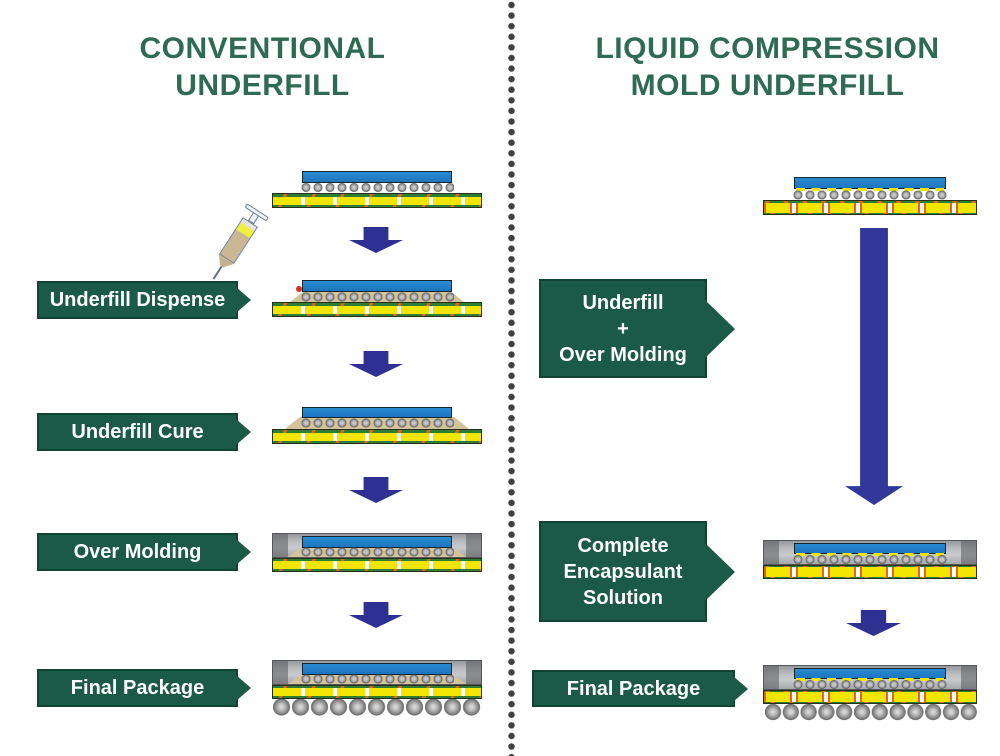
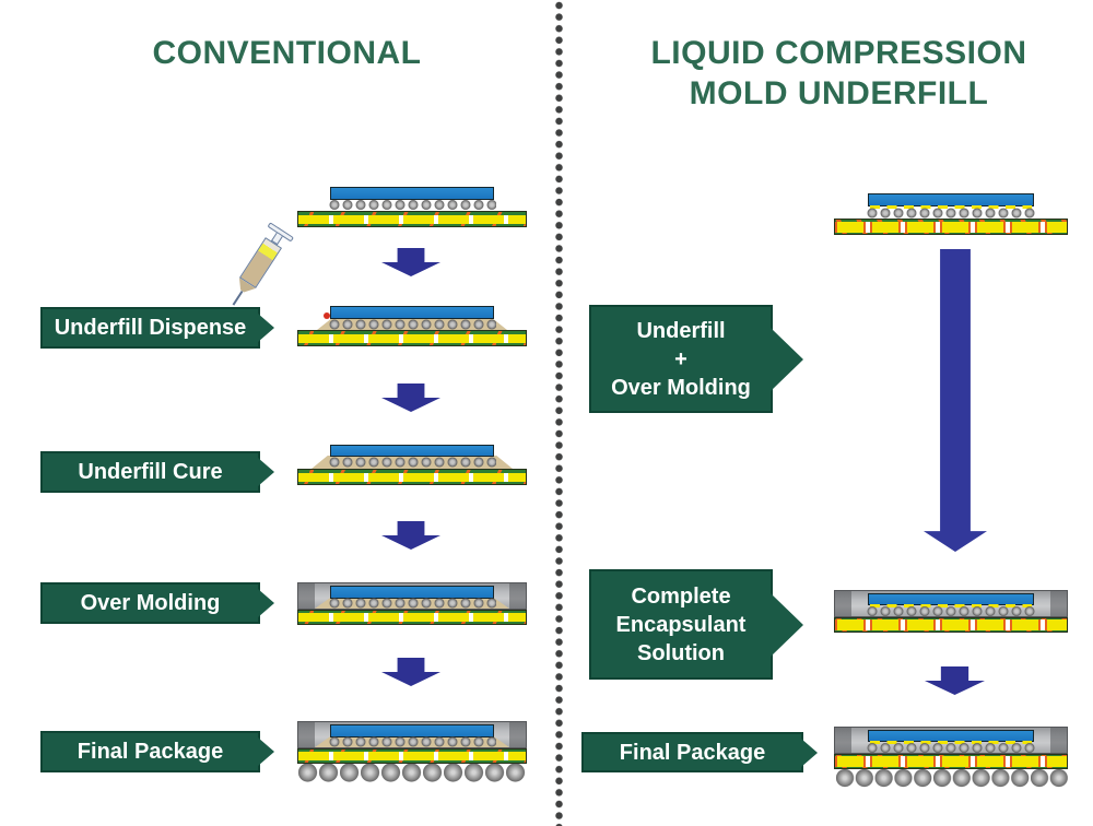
  CONVENTIONAL
- UNDERFILL
  Underfill Dispense
  Underfill Cure
  Over Molding
  Final Package
  LIQUID COMPRESSION
  MOLD UNDERFILL
  Underfill
  +
  Over Molding
  Complete
  Encapsulant
  Solution
  Final Package
